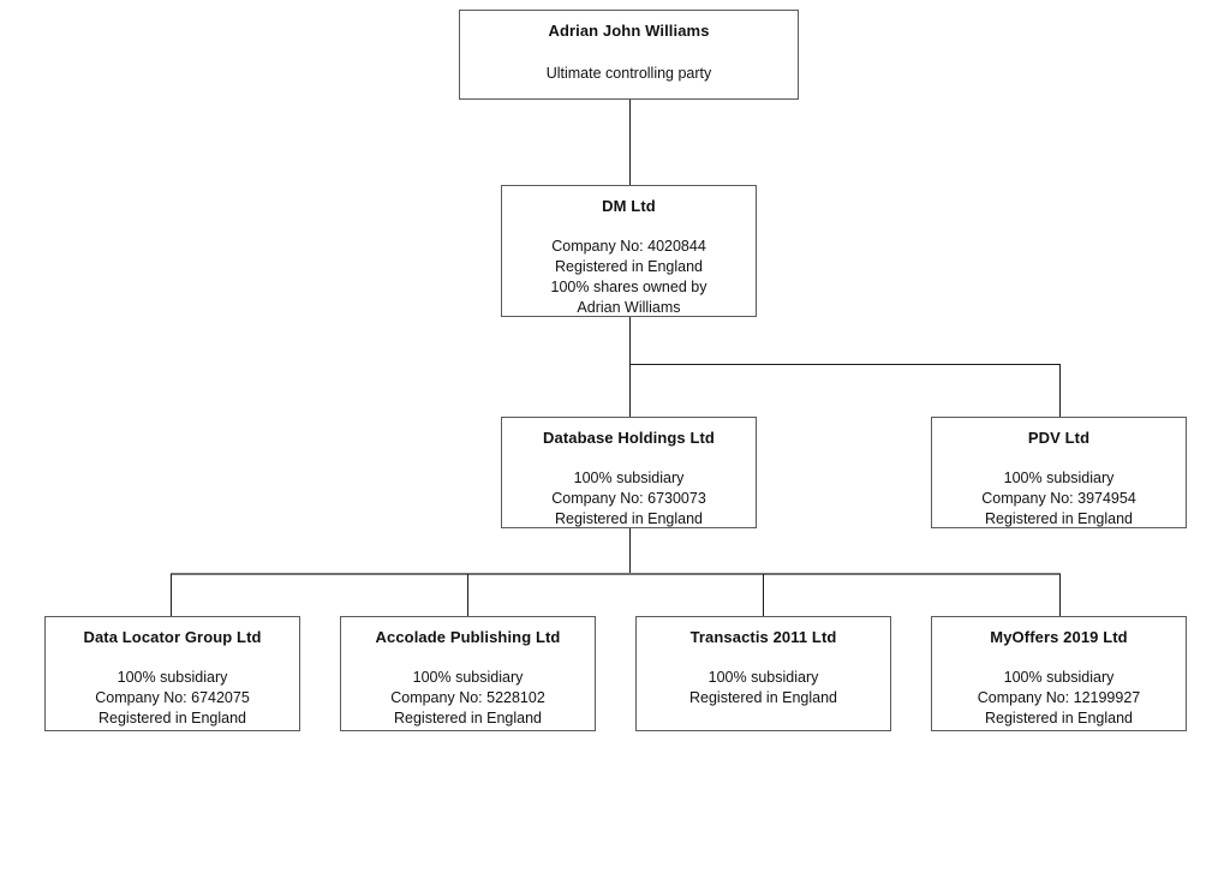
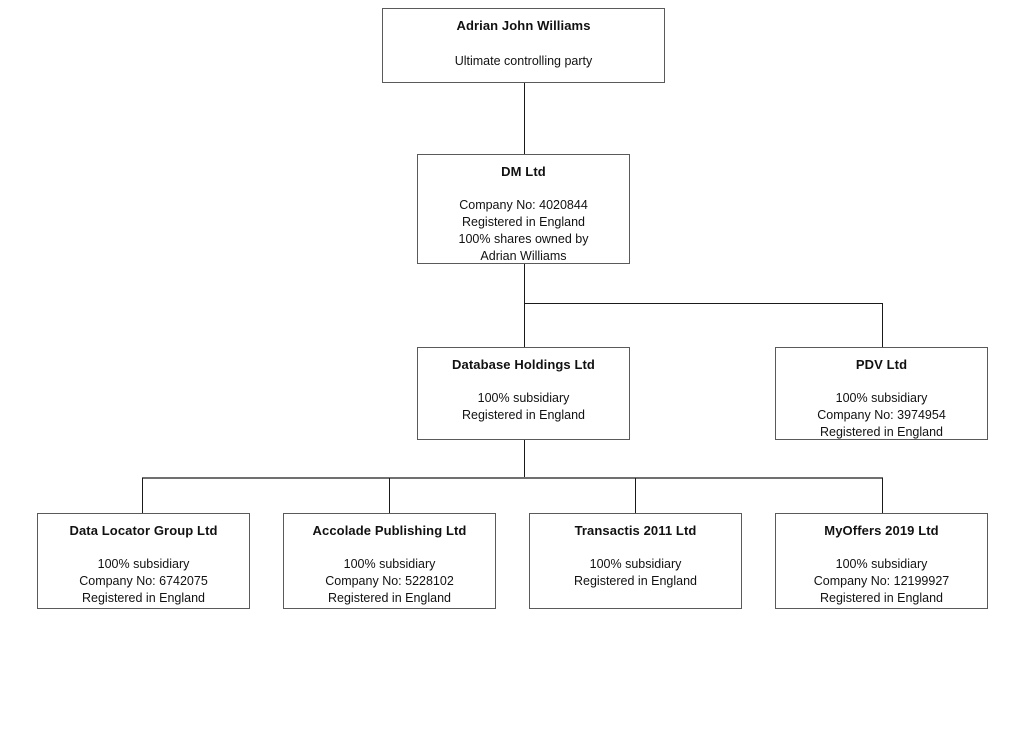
  Adrian John Williams
  Ultimate controlling party
  DM Ltd
  Company No: 4020844
  Registered in England
  100% shares owned by
  Adrian Williams
  Database Holdings Ltd
  100% subsidiary
- Company No: 6730073
  Registered in England
  PDV Ltd
  100% subsidiary
  Company No: 3974954
  Registered in England
  Data Locator Group Ltd
  100% subsidiary
  Company No: 6742075
  Registered in England
  Accolade Publishing Ltd
  100% subsidiary
  Company No: 5228102
  Registered in England
  Transactis 2011 Ltd
  100% subsidiary
  Registered in England
  MyOffers 2019 Ltd
  100% subsidiary
  Company No: 12199927
  Registered in England
